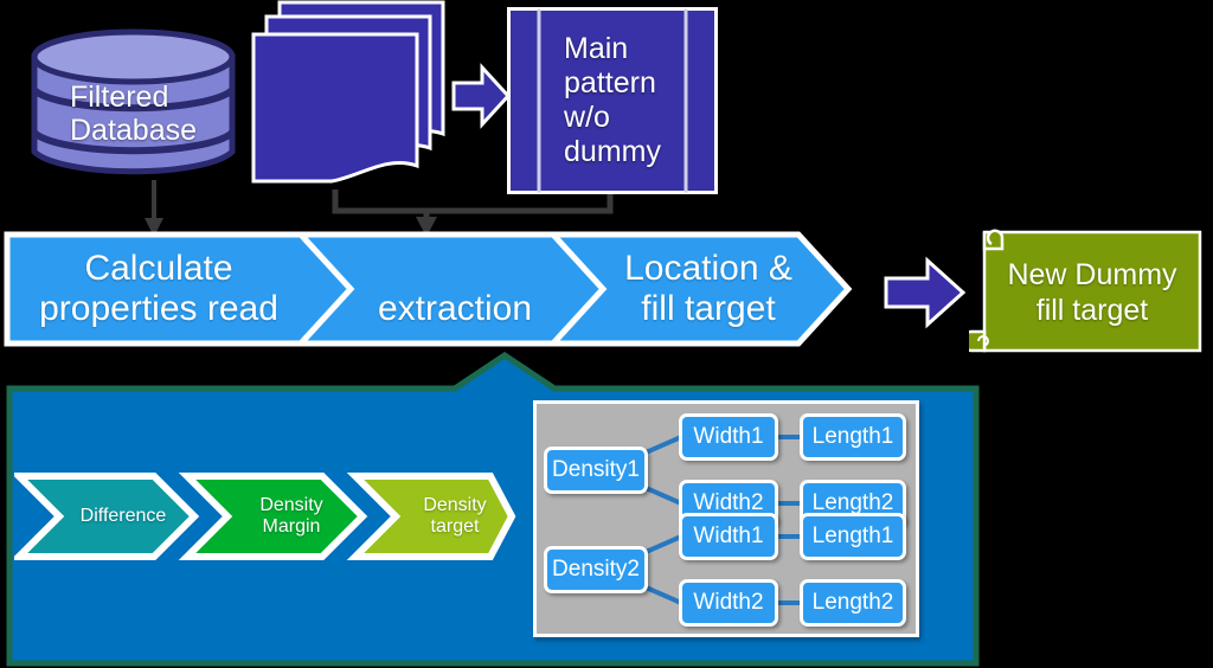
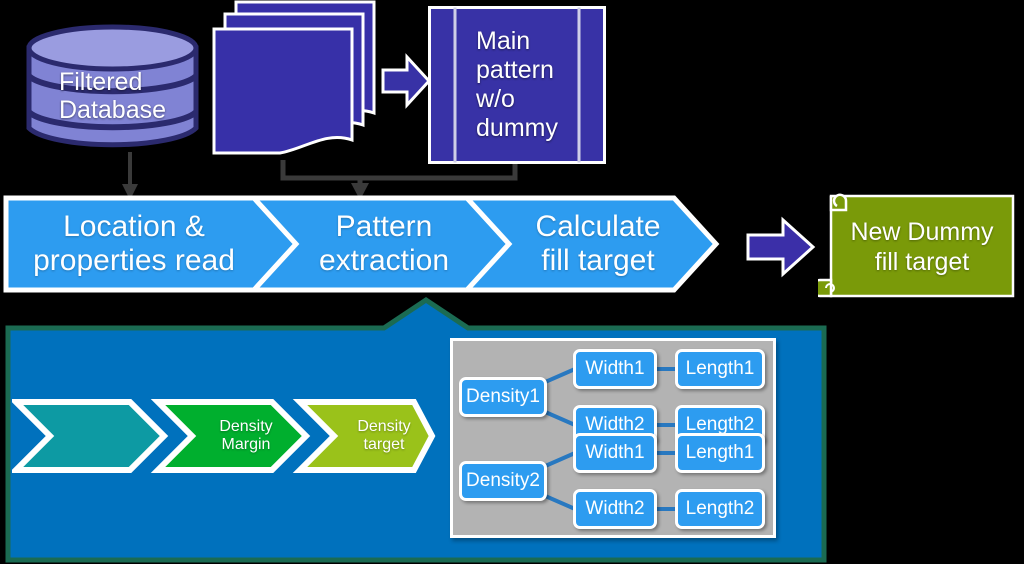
  Filtered
  Database
  Main
  pattern
  w/o
  dummy
- Calculate
+ Location &
  properties read
+ Pattern
  extraction
- Location &
+ Calculate
  fill target
  New Dummy
  fill target
- Difference
  Density
  Margin
  Density
  target
  Density1
  Density2
  Width1
  Width2
  Width1
  Width2
  Length1
  Length2
  Length1
  Length2
